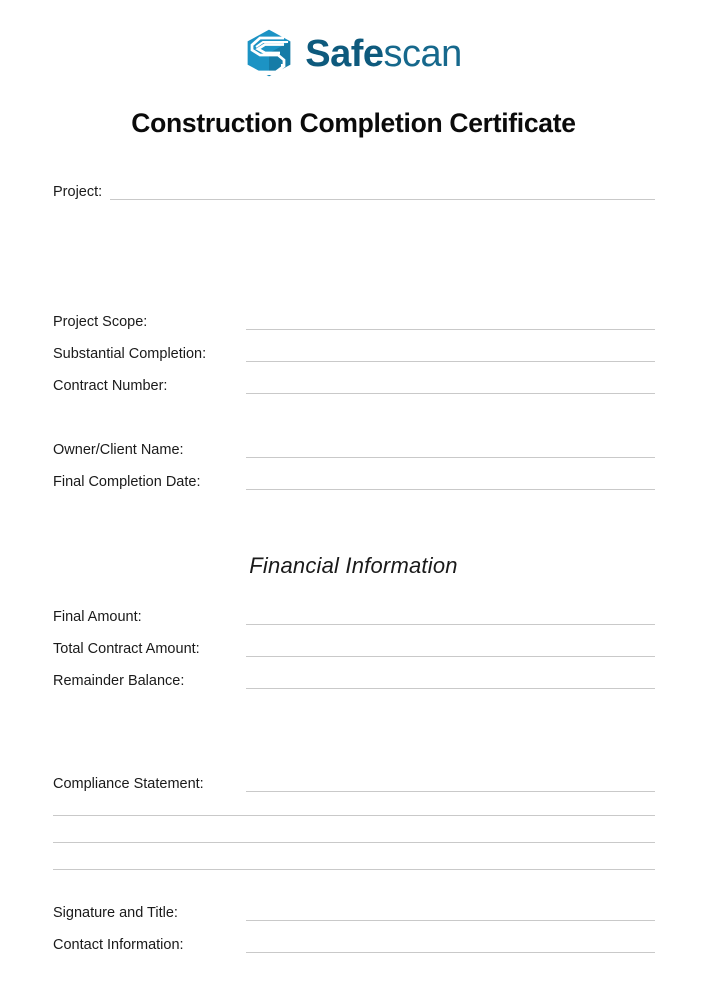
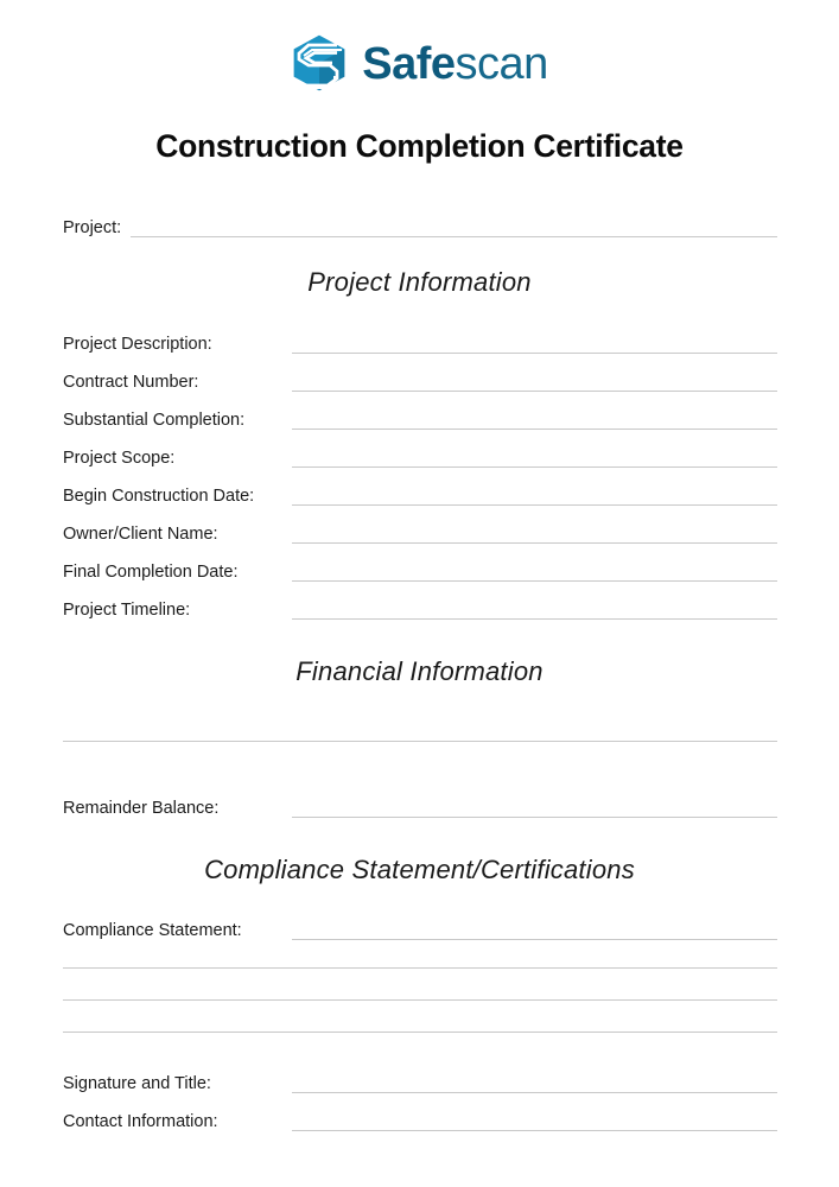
  Safescan
  Construction Completion Certificate
  Project:
+ Project Information
+ Project Description:
- Project Scope:
+ Contract Number:
  Substantial Completion:
- Contract Number:
+ Project Scope:
+ Begin Construction Date:
  Owner/Client Name:
  Final Completion Date:
+ Project Timeline:
  Financial Information
- Final Amount:
- Total Contract Amount:
  Remainder Balance:
+ Compliance Statement/Certifications
  Compliance Statement:
  Signature and Title:
  Contact Information:
